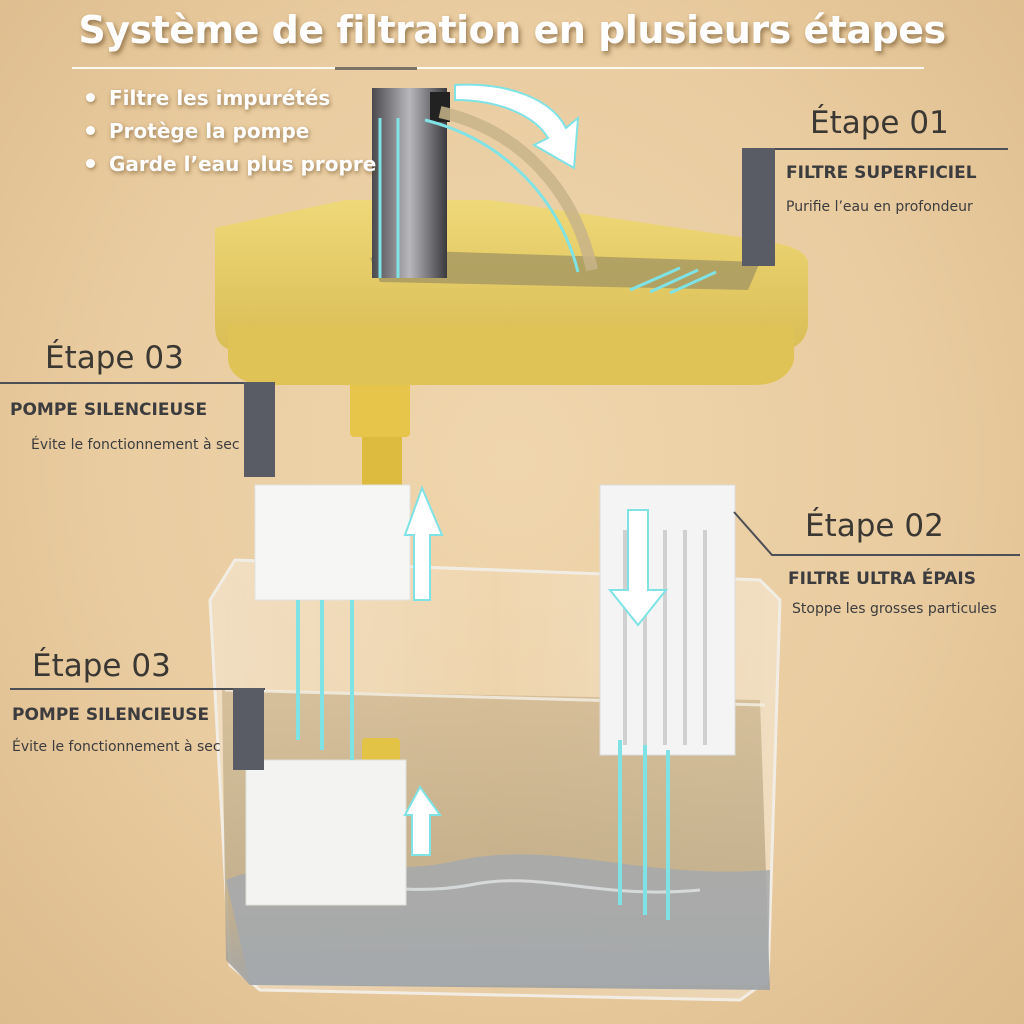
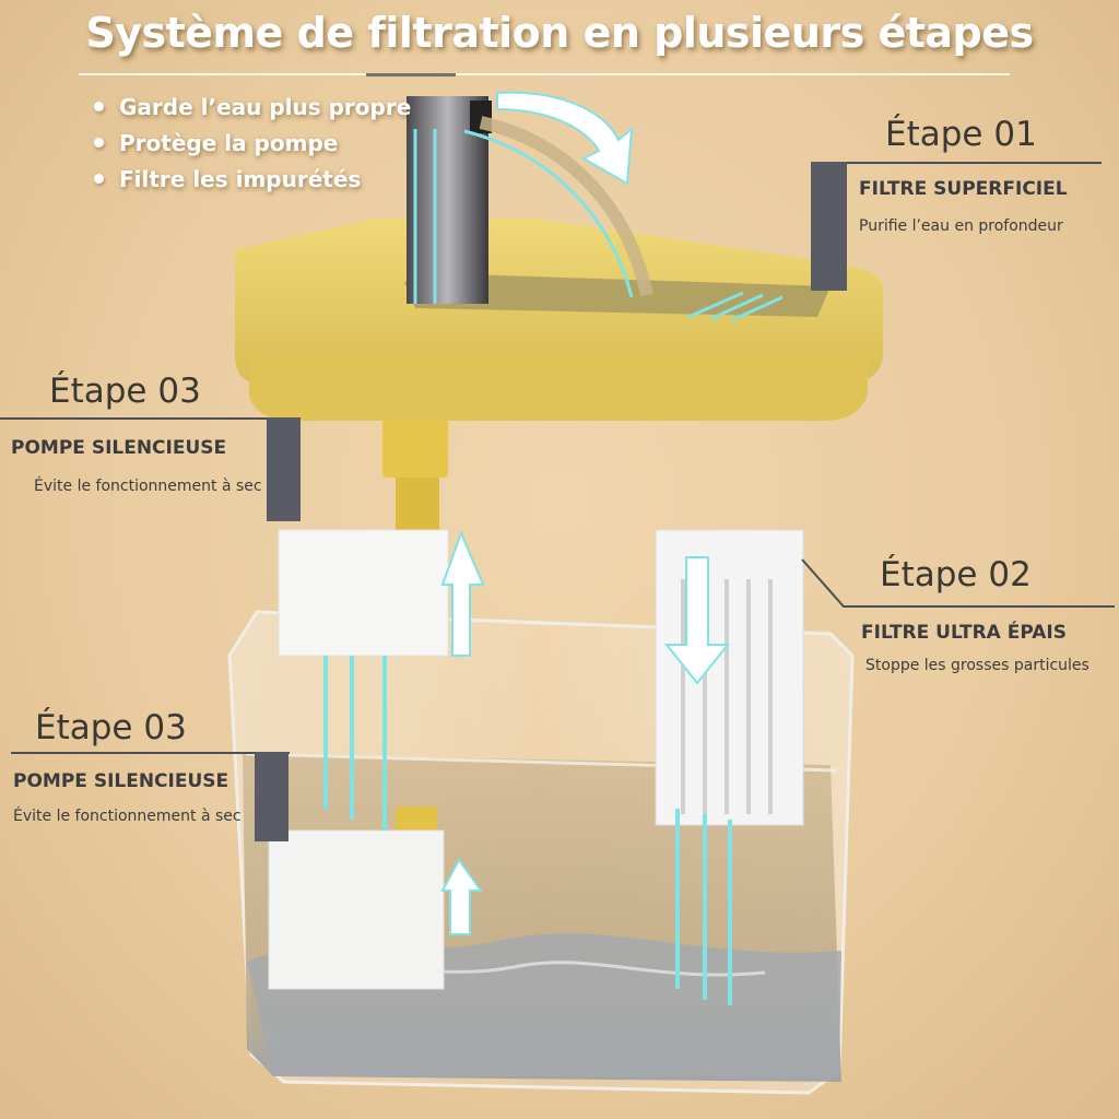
  Système de filtration en plusieurs étapes
- Filtre les impurétés
+ Garde l’eau plus propre
  Protège la pompe
- Garde l’eau plus propre
+ Filtre les impurétés
  Étape 01
  FILTRE SUPERFICIEL
  Purifie l’eau en profondeur
  Étape 02
  FILTRE ULTRA ÉPAIS
  Stoppe les grosses particules
  Étape 03
  POMPE SILENCIEUSE
  Évite le fonctionnement à sec
  Étape 03
  POMPE SILENCIEUSE
  Évite le fonctionnement à sec
